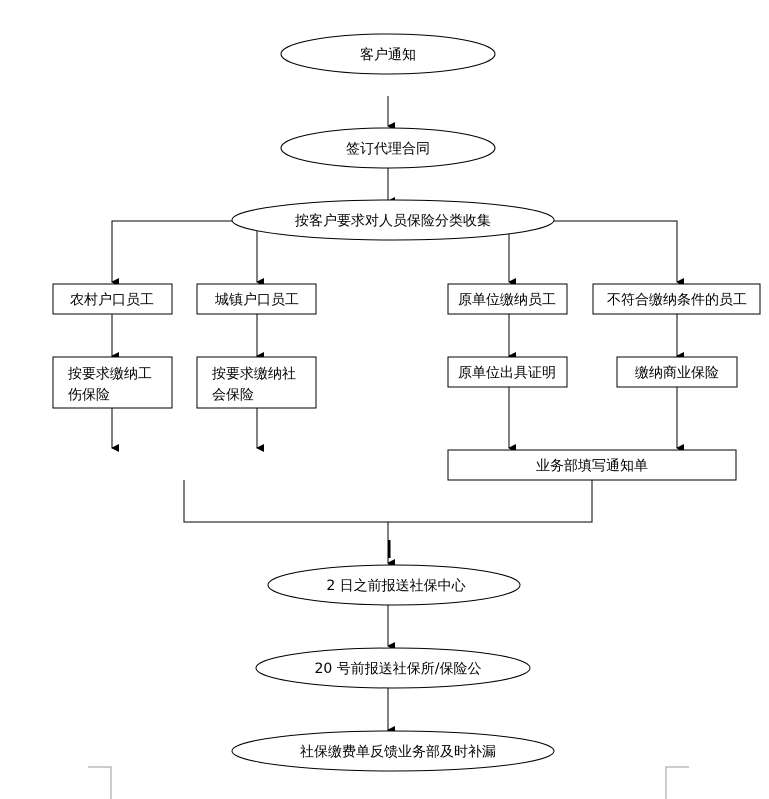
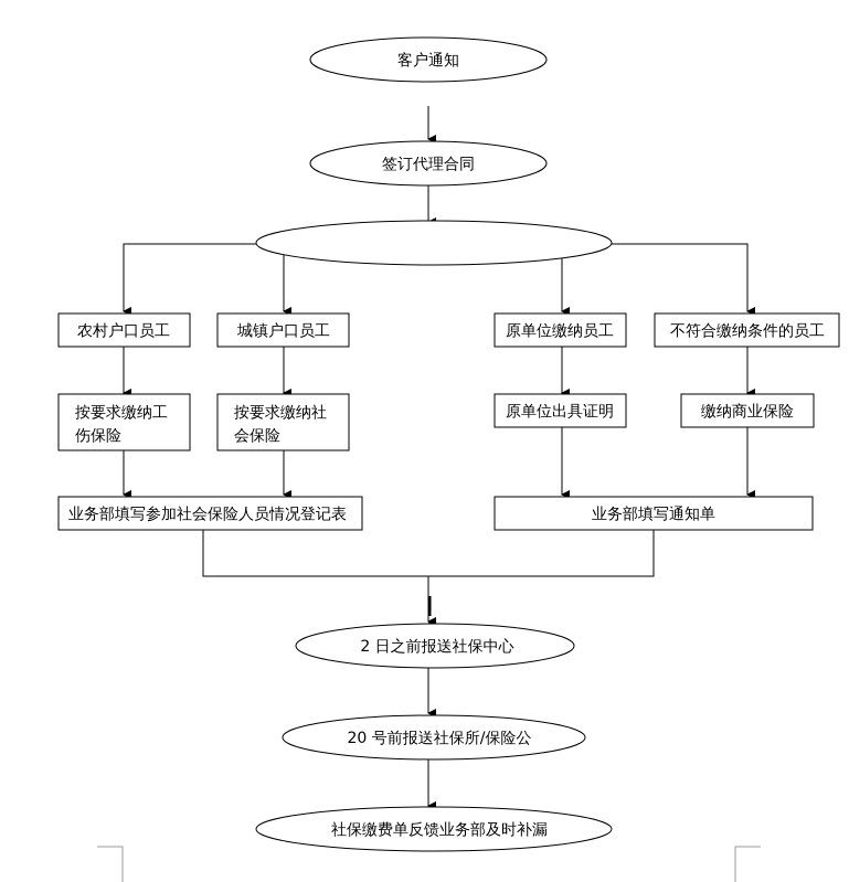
  客户通知
  签订代理合同
- 按客户要求对人员保险分类收集
  农村户口员工
  城镇户口员工
  原单位缴纳员工
  不符合缴纳条件的员工
  按要求缴纳工
  伤保险
  按要求缴纳社
  会保险
  原单位出具证明
  缴纳商业保险
+ 业务部填写参加社会保险人员情况登记表
  业务部填写通知单
  2 日之前报送社保中心
  20 号前报送社保所/保险公
  社保缴费单反馈业务部及时补漏
